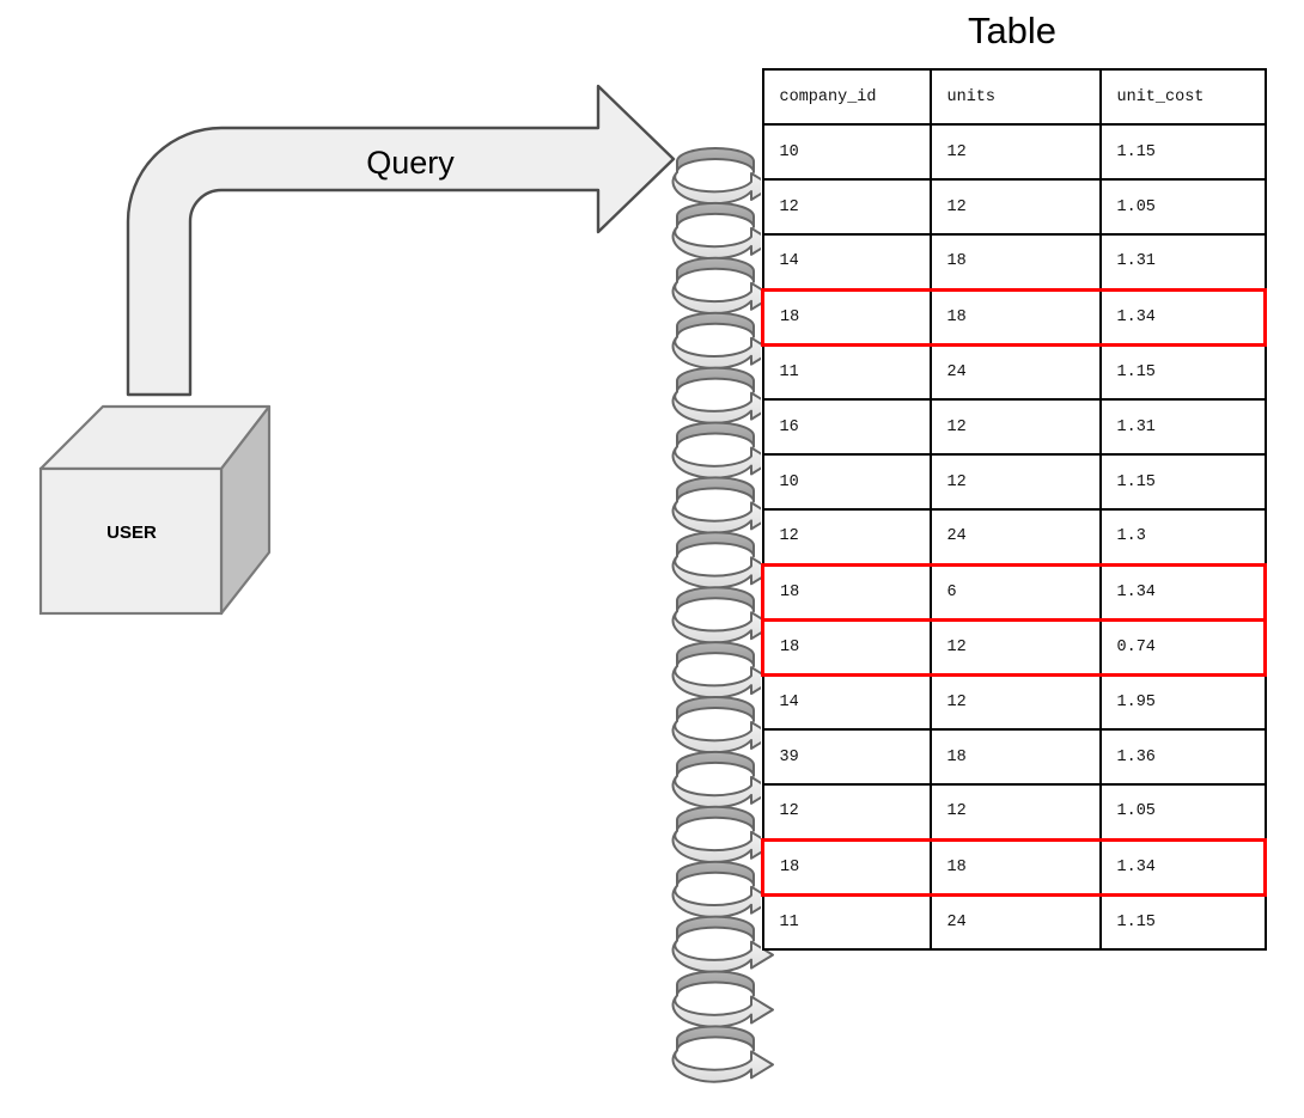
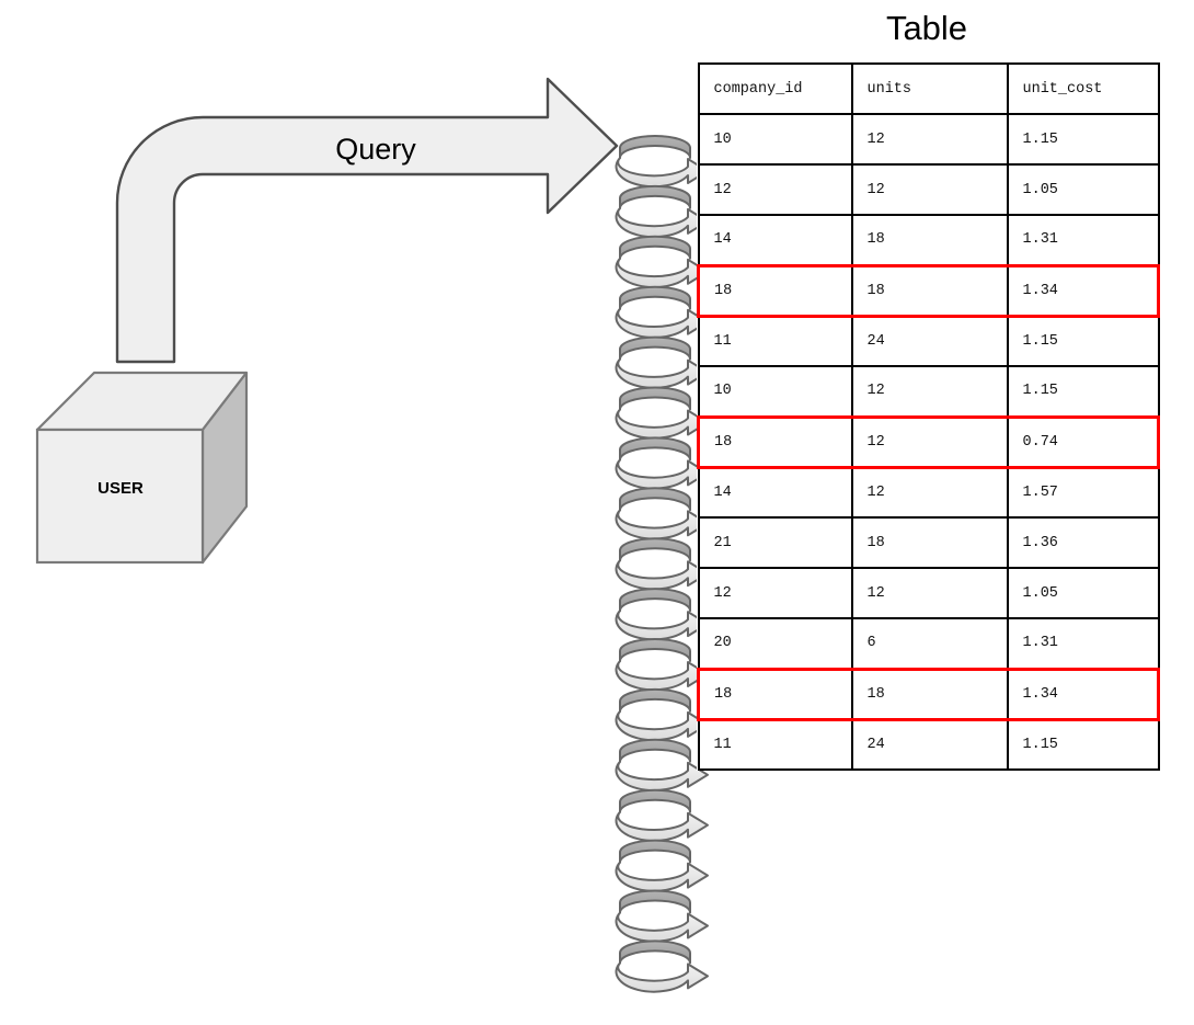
  Query
  USER
  Table
  company_id	units	unit_cost
  10	12	1.15
  12	12	1.05
  14	18	1.31
  18	18	1.34
  11	24	1.15
- 16	12	1.31
  10	12	1.15
- 12	24	1.3
- 18	6	1.34
  18	12	0.74
- 14	12	1.95
+ 14	12	1.57
- 39	18	1.36
+ 21	18	1.36
  12	12	1.05
+ 20	6	1.31
  18	18	1.34
  11	24	1.15
